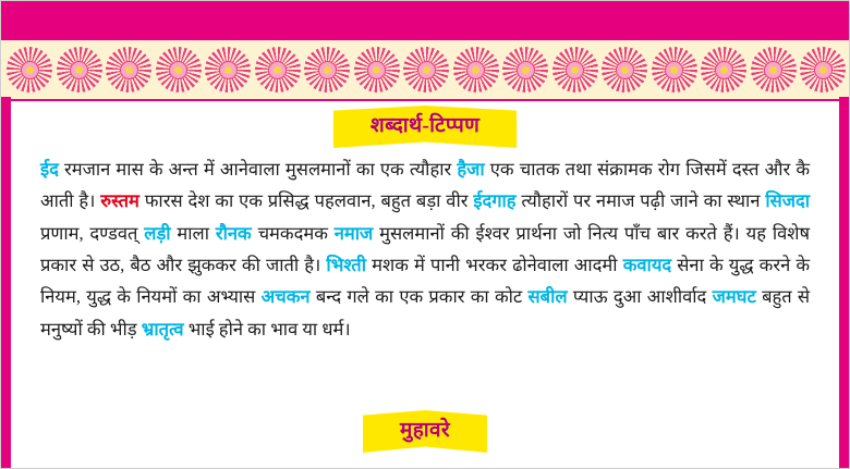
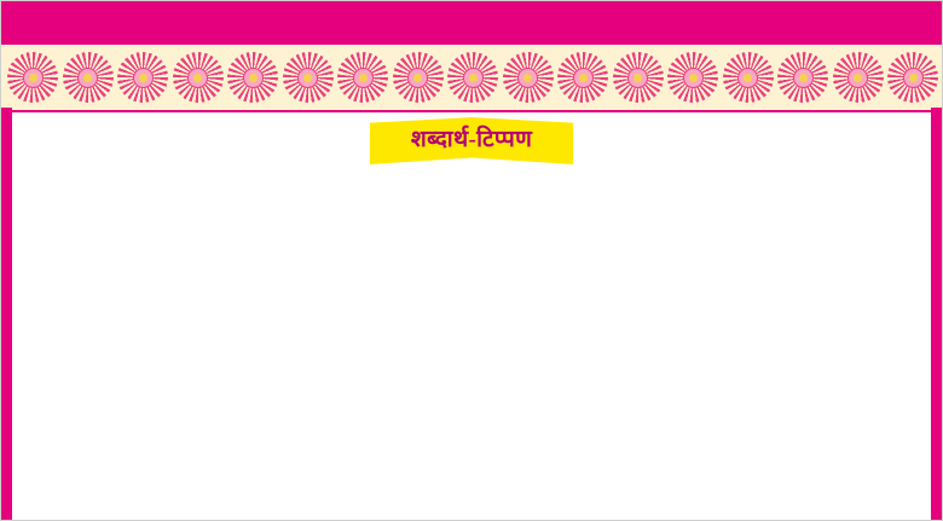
  शब्दार्थ-टिप्पण
- ईद रमजान मास के अन्त में आनेवाला मुसलमानों का एक त्यौहार हैजा एक चातक तथा संक्रामक रोग जिसमें दस्त और कै आती है। रुस्तम फारस देश का एक प्रसिद्ध पहलवान, बहुत बड़ा वीर ईदगाह त्यौहारों पर नमाज पढ़ी जाने का स्थान सिजदा प्रणाम, दण्डवत् लड़ी माला रौनक चमकदमक नमाज मुसलमानों की ईश्वर प्रार्थना जो नित्य पाँच बार करते हैं। यह विशेष प्रकार से उठ, बैठ और झुककर की जाती है। भिश्ती मशक में पानी भरकर ढोनेवाला आदमी कवायद सेना के युद्ध करने के नियम, युद्ध के नियमों का अभ्यास अचकन बन्द गले का एक प्रकार का कोट सबील प्याऊ दुआ आशीर्वाद जमघट बहुत से मनुष्यों की भीड़ भ्रातृत्व भाई होने का भाव या धर्म।
- मुहावरे
